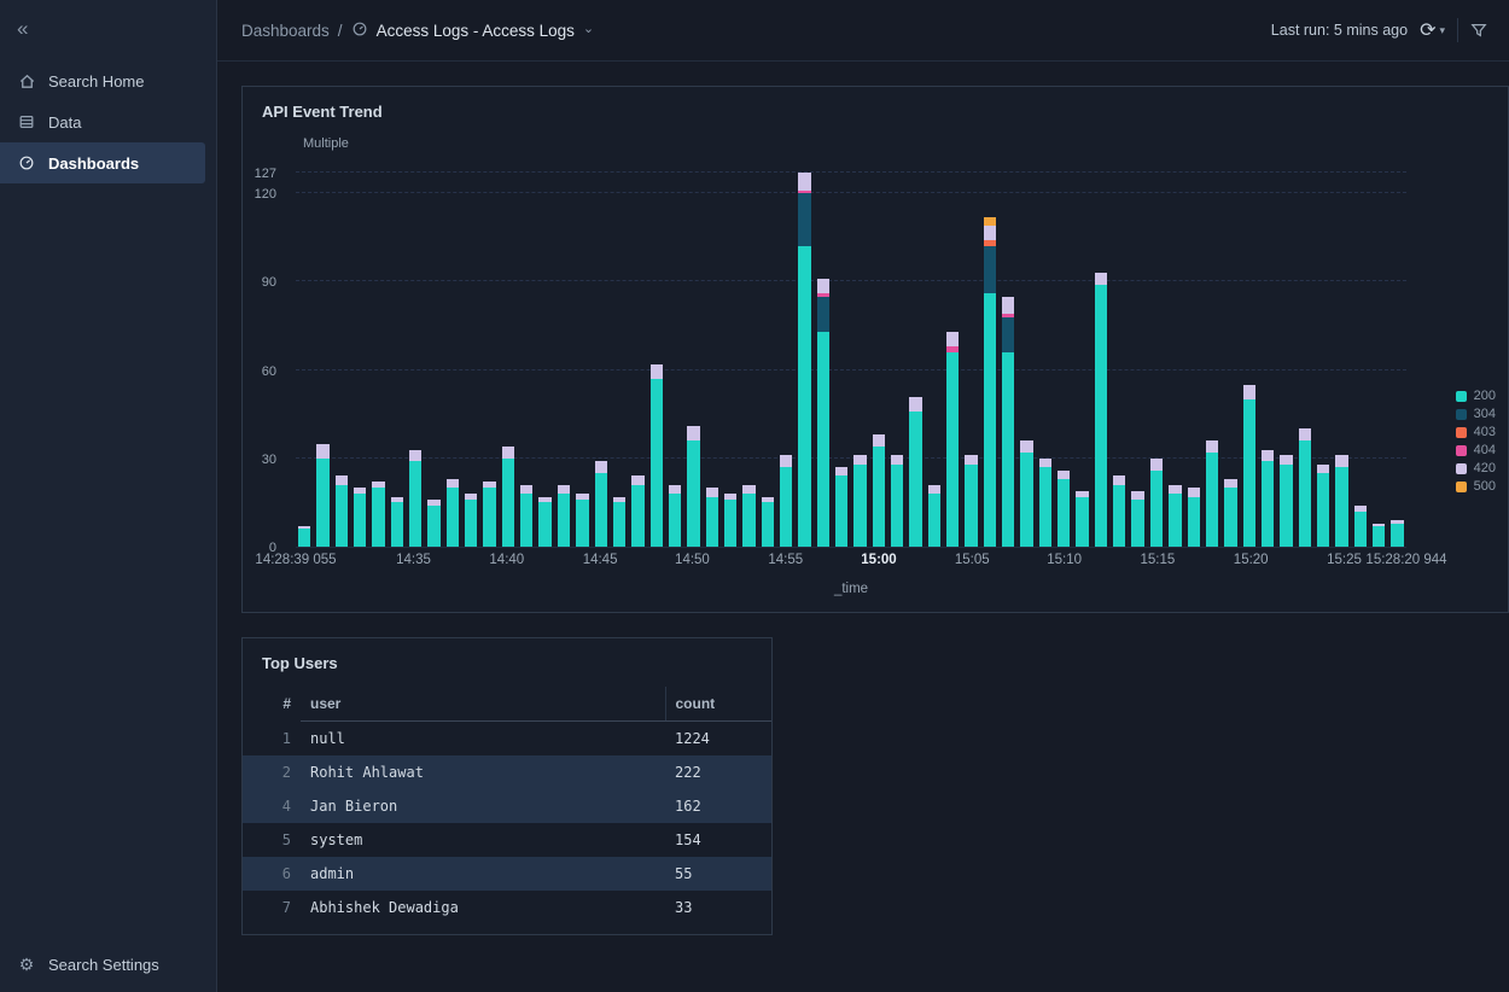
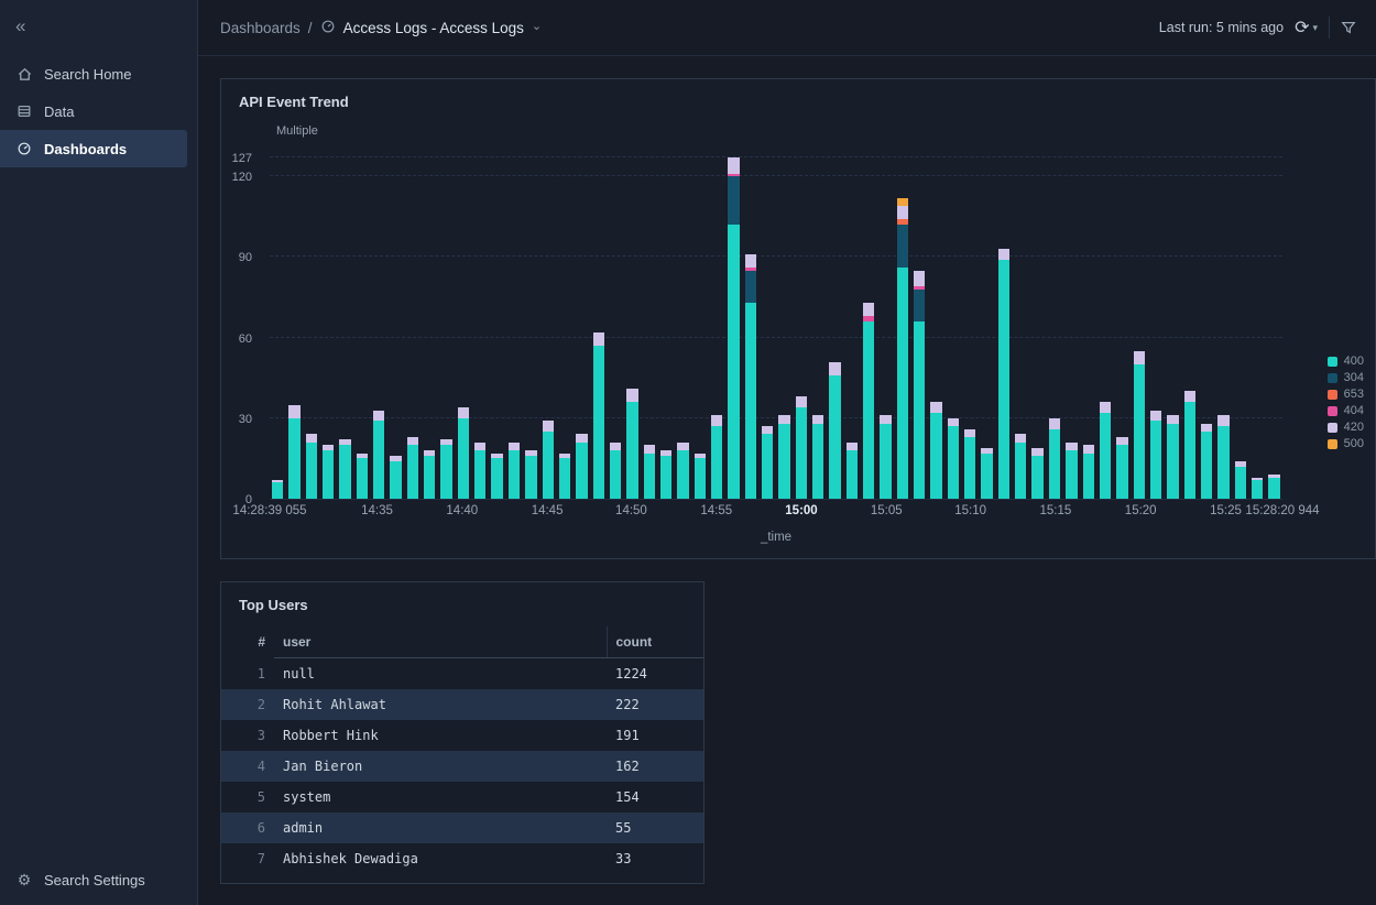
  «
  Search Home
  Data
  Dashboards
  ⚙
  Search Settings
  Dashboards
  /
  Access Logs - Access Logs
  ⌄
  Last run: 5 mins ago
  ⟳
  ▾
  API Event Trend
  0
  30
  60
  90
  120
  127
  Multiple
  14:28:39 055
  14:35
  14:40
  14:45
  14:50
  14:55
  15:00
  15:05
  15:10
  15:15
  15:20
  15:25
  15:28:20 944
  _time
- 200
+ 400
  304
- 403
+ 653
  404
  420
  500
  Top Users
  #	user	count
  1	null	1224
  2	Rohit Ahlawat	222
+ 3	Robbert Hink	191
  4	Jan Bieron	162
  5	system	154
  6	admin	55
  7	Abhishek Dewadiga	33
